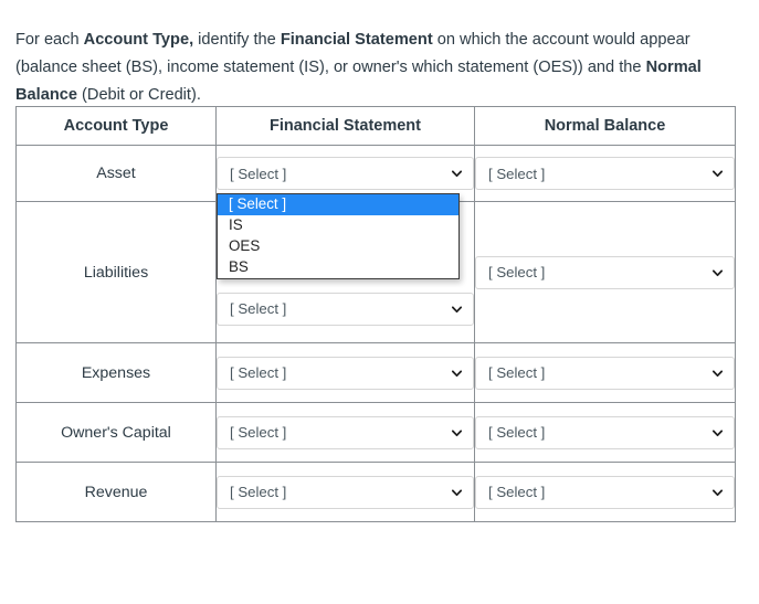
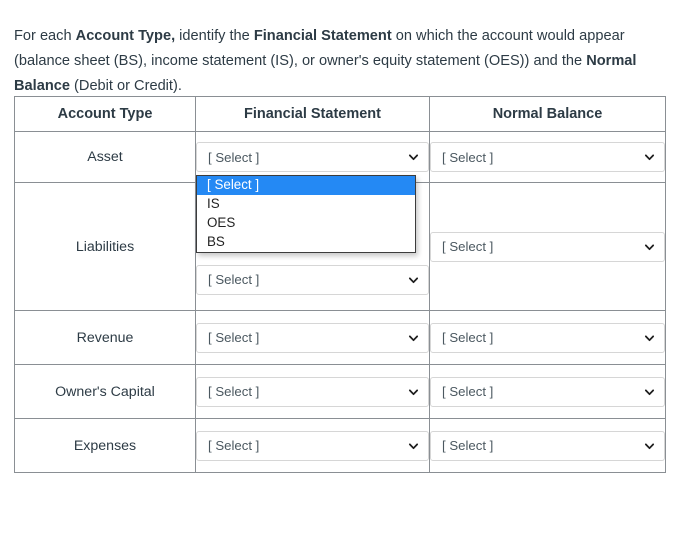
- For each Account Type, identify the Financial Statement on which the account would appear (balance sheet (BS), income statement (IS), or owner's which statement (OES)) and the Normal Balance (Debit or Credit).
+ For each Account Type, identify the Financial Statement on which the account would appear (balance sheet (BS), income statement (IS), or owner's equity statement (OES)) and the Normal Balance (Debit or Credit).
  Account Type	Financial Statement	Normal Balance
  Asset	[ Select ] [ Select ] IS OES BS	[ Select ]
  Liabilities	[ Select ]	[ Select ]
- Expenses	[ Select ]	[ Select ]
+ Revenue	[ Select ]	[ Select ]
  Owner's Capital	[ Select ]	[ Select ]
- Revenue	[ Select ]	[ Select ]
+ Expenses	[ Select ]	[ Select ]
